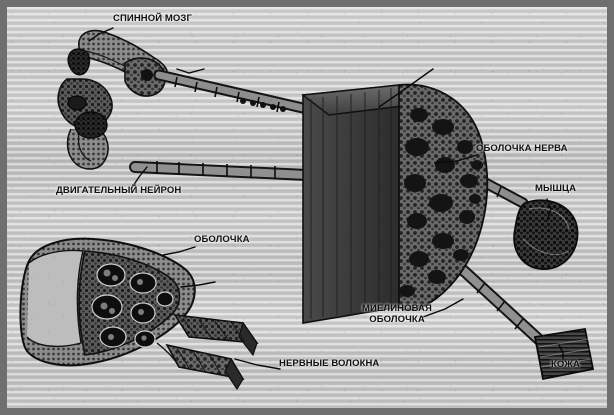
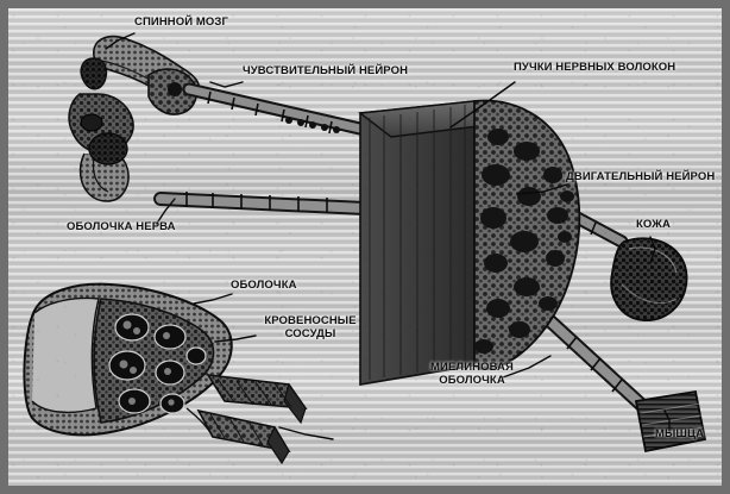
  СПИННОЙ МОЗГ
+ ЧУВСТВИТЕЛЬНЫЙ НЕЙРОН
+ ПУЧКИ НЕРВНЫХ ВОЛОКОН
- ОБОЛОЧКА НЕРВА
+ ДВИГАТЕЛЬНЫЙ НЕЙРОН
- МЫШЦА
+ КОЖА
- ДВИГАТЕЛЬНЫЙ НЕЙРОН
+ ОБОЛОЧКА НЕРВА
  ОБОЛОЧКА
+ КРОВЕНОСНЫЕ
+ СОСУДЫ
  МИЕЛИНОВАЯ
  ОБОЛОЧКА
- НЕРВНЫЕ ВОЛОКНА
- КОЖА
+ МЫШЦА
